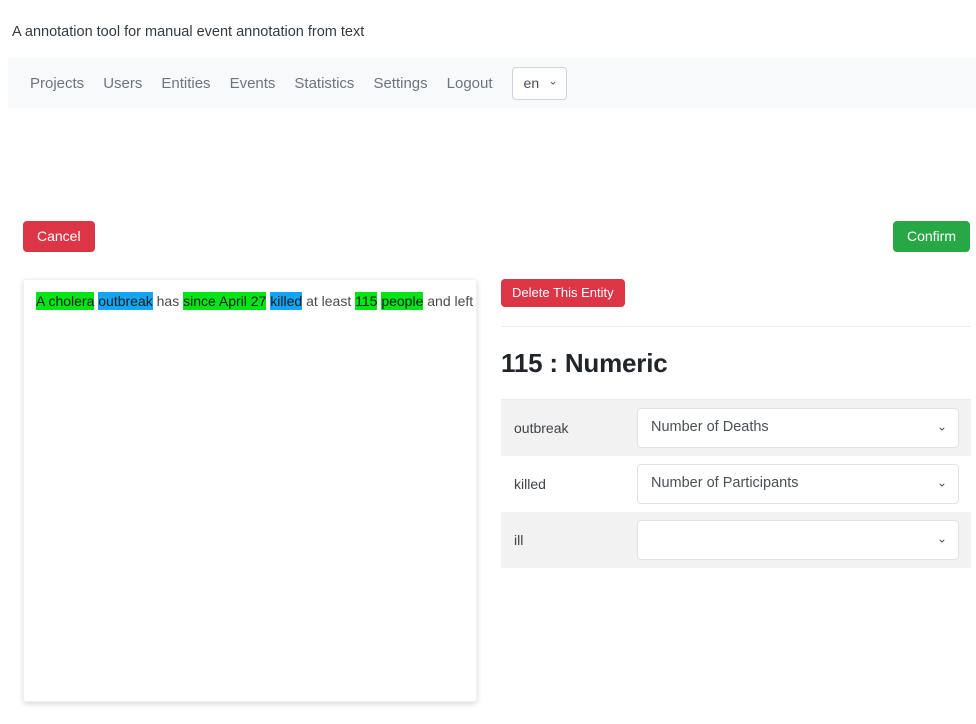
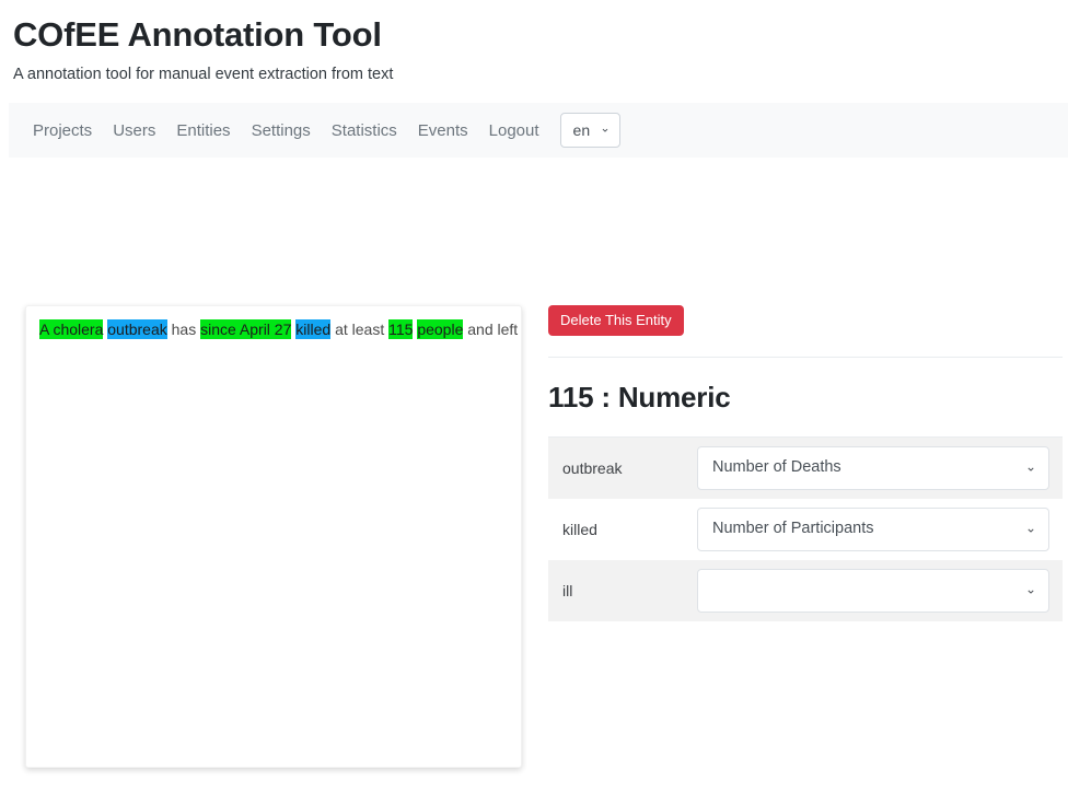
+ COfEE Annotation Tool
- A annotation tool for manual event annotation from text
+ A annotation tool for manual event extraction from text
  Projects
  Users
  Entities
- Events
+ Settings
  Statistics
- Settings
+ Events
  Logout
  en
  ⌄
- Cancel
- Confirm
  Delete This Entity
  115 : Numeric
  outbreak
  Number of Deaths
  ⌄
  killed
  Number of Participants
  ⌄
  ill
  ⌄
